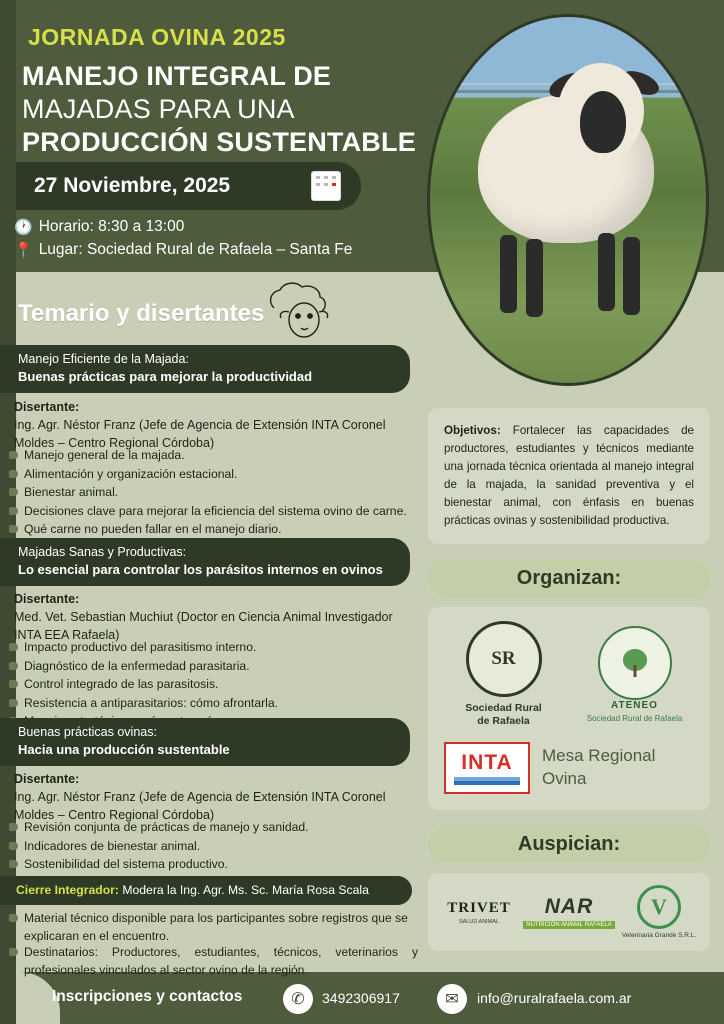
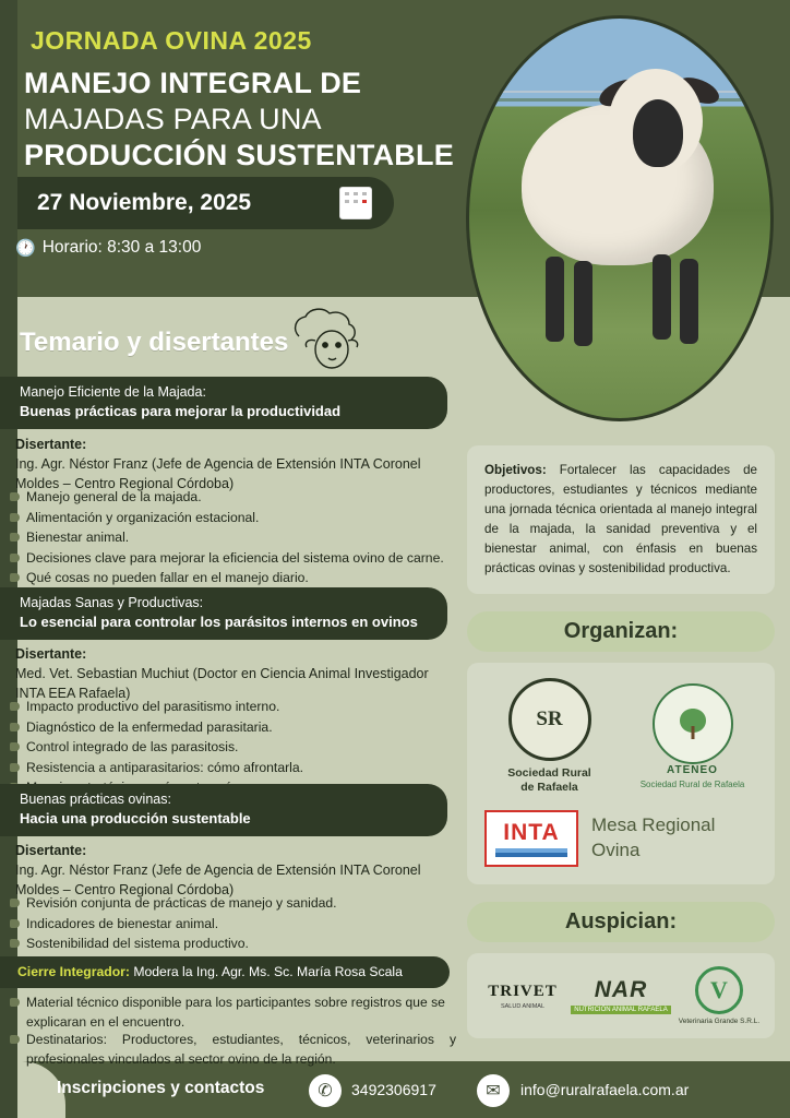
  JORNADA OVINA 2025
  MANEJO INTEGRAL DE
  MAJADAS PARA UNA
  PRODUCCIÓN SUSTENTABLE
  27 Noviembre, 2025
  🕐
  Horario: 8:30 a 13:00
- 📍
- Lugar: Sociedad Rural de Rafaela – Santa Fe
  Temario y disertantes
  Manejo Eficiente de la Majada:
  Buenas prácticas para mejorar la productividad
  Disertante:
  Ing. Agr. Néstor Franz (Jefe de Agencia de Extensión INTA Coronel Moldes – Centro Regional Córdoba)
  Manejo general de la majada.
  Alimentación y organización estacional.
  Bienestar animal.
  Decisiones clave para mejorar la eficiencia del sistema ovino de carne.
- Qué carne no pueden fallar en el manejo diario.
+ Qué cosas no pueden fallar en el manejo diario.
  Majadas Sanas y Productivas:
  Lo esencial para controlar los parásitos internos en ovinos
  Disertante:
  Med. Vet. Sebastian Muchiut (Doctor en Ciencia Animal Investigador INTA EEA Rafaela)
  Impacto productivo del parasitismo interno.
  Diagnóstico de la enfermedad parasitaria.
  Control integrado de las parasitosis.
  Resistencia a antiparasitarios: cómo afrontarla.
  Buenas prácticas ovinas:
  Hacia una producción sustentable
  Disertante:
  Ing. Agr. Néstor Franz (Jefe de Agencia de Extensión INTA Coronel Moldes – Centro Regional Córdoba)
  Revisión conjunta de prácticas de manejo y sanidad.
  Indicadores de bienestar animal.
  Sostenibilidad del sistema productivo.
  Cierre Integrador: Modera la Ing. Agr. Ms. Sc. María Rosa Scala
  Material técnico disponible para los participantes sobre registros que se explicaran en el encuentro.
  Destinatarios: Productores, estudiantes, técnicos, veterinarios y profesionales vinculados al sector ovino de la región.
  Objetivos: Fortalecer las capacidades de productores, estudiantes y técnicos mediante una jornada técnica orientada al manejo integral de la majada, la sanidad preventiva y el bienestar animal, con énfasis en buenas prácticas ovinas y sostenibilidad productiva.
  Organizan:
  SR
  Sociedad Rural
  de Rafaela
  ATENEO
  Sociedad Rural de Rafaela
  INTA
  Mesa Regional
  Ovina
  Auspician:
  TRIVET
  NAR
  V
  Inscripciones y contactos
  ✆
  3492306917
  ✉
  info@ruralrafaela.com.ar
